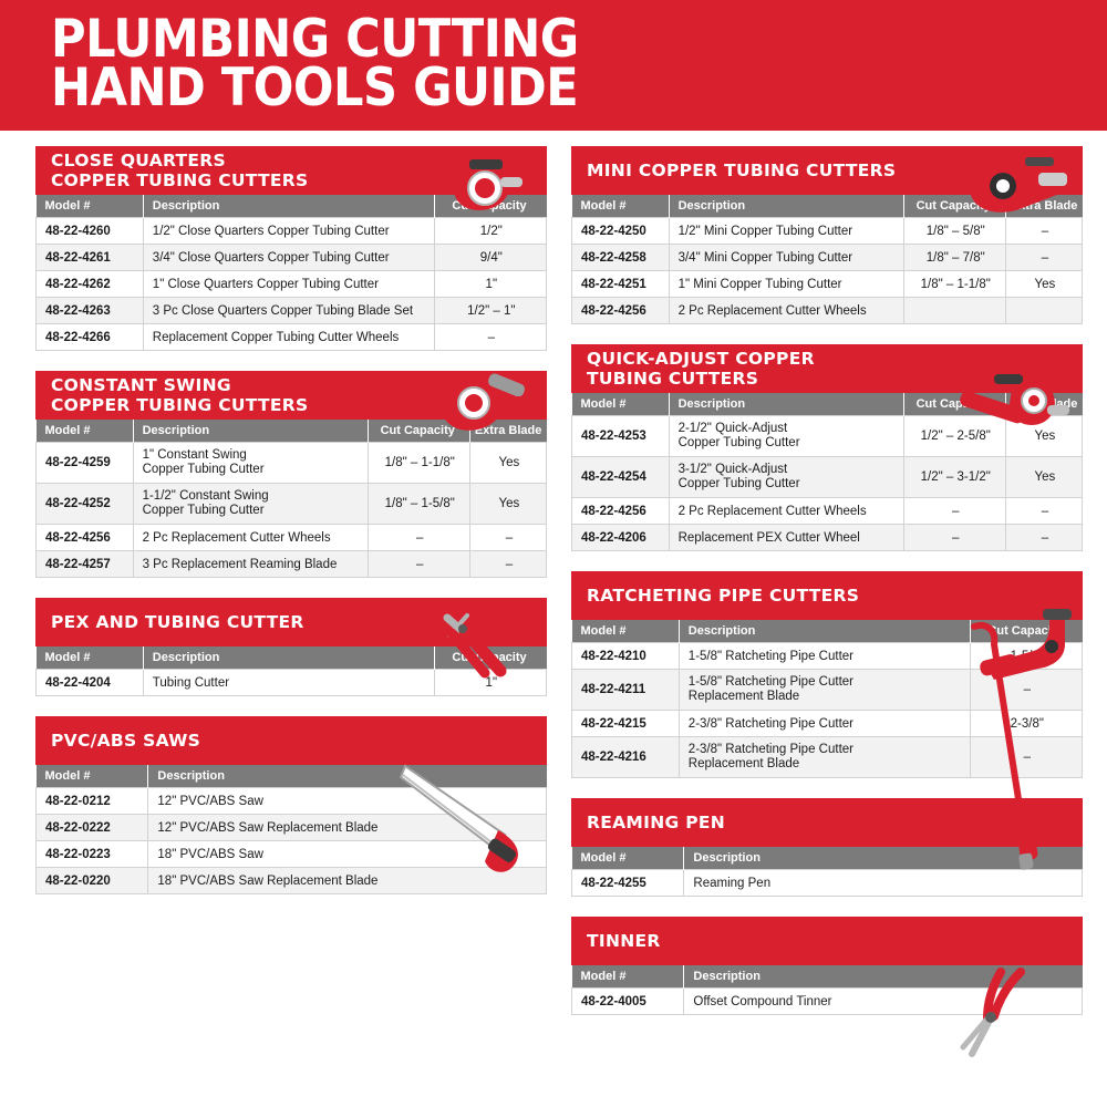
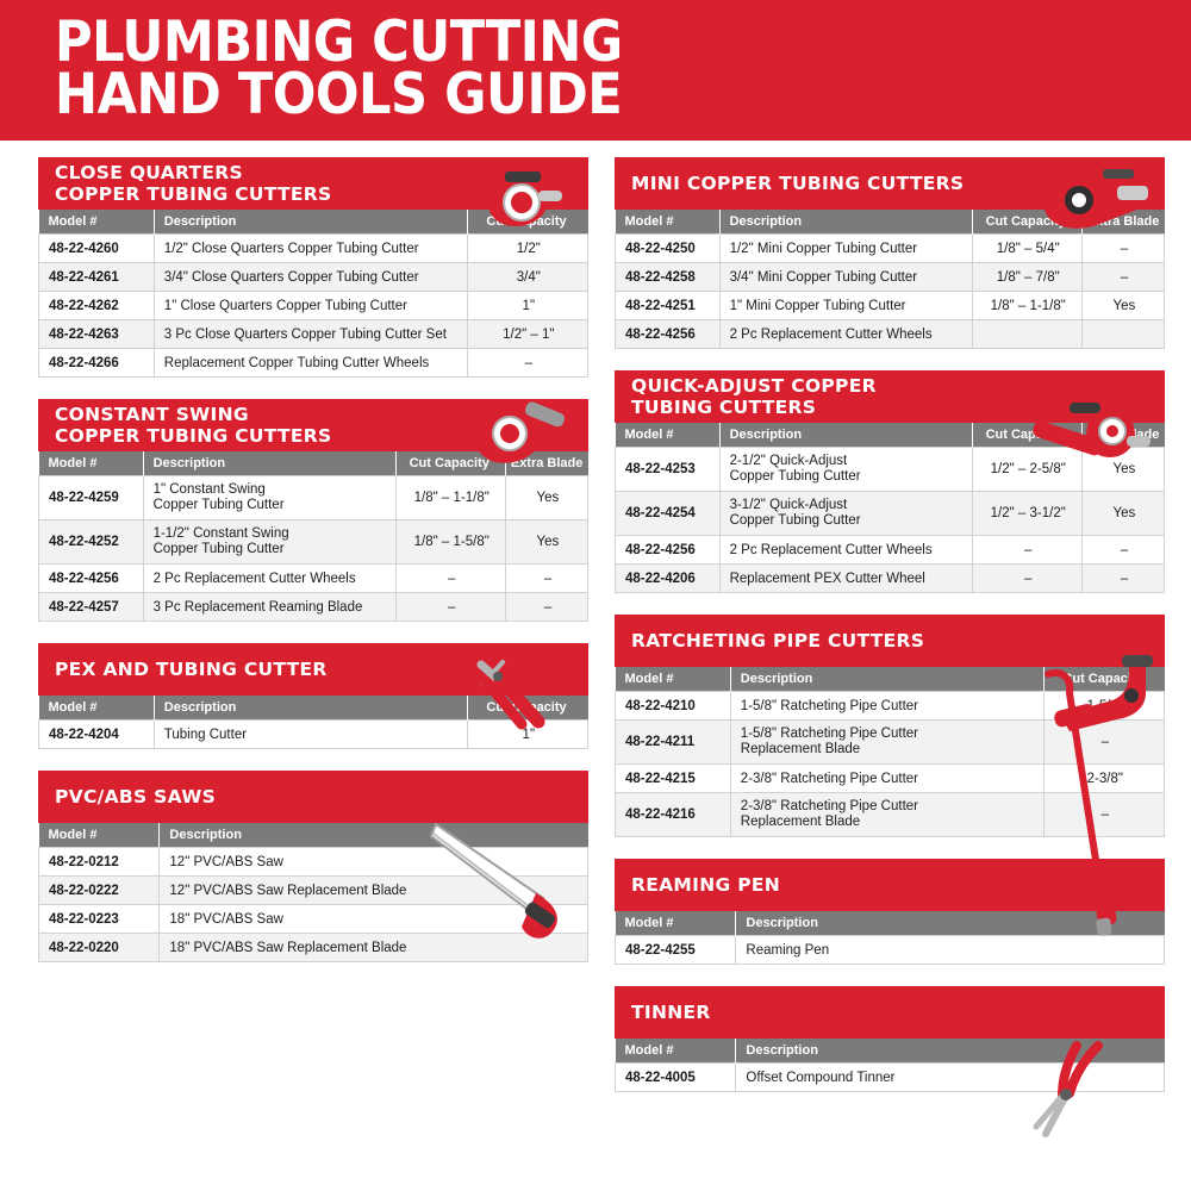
  PLUMBING CUTTING
  HAND TOOLS GUIDE
  CLOSE QUARTERS
  COPPER TUBING CUTTERS
  Model #	Description	Cacity
  48-22-4260	1/2" Close Quarters Copper Tubing Cutter	1/2"
- 48-22-4261	3/4" Close Quarters Copper Tubing Cutter	9/4"
+ 48-22-4261	3/4" Close Quarters Copper Tubing Cutter	3/4"
  48-22-4262	1" Close Quarters Copper Tubing Cutter	1"
- 48-22-4263	3 Pc Close Quarters Copper Tubing Blade Set	1/2" – 1"
+ 48-22-4263	3 Pc Close Quarters Copper Tubing Cutter Set	1/2" – 1"
  48-22-4266	Replacement Copper Tubing Cutter Wheels	–
  CONSTANT SWING
  COPPER TUBING CUTTERS
  Model #	Description	Cut Capacity	Extra Blade
  48-22-4259	1" Constant SwingCopper Tubing Cutter	1/8" – 1-1/8"	Yes
  48-22-4252	1-1/2" Constant SwingCopper Tubing Cutter	1/8" – 1-5/8"	Yes
  48-22-4256	2 Pc Replacement Cutter Wheels	–	–
  48-22-4257	3 Pc Replacement Reaming Blade	–	–
  PEX AND TUBING CUTTER
  Model #	Description	Cu Cacity
  48-22-4204	Tubing Cutter	1"
  PVC/ABS SAWS
  Model #	Description
  48-22-0212	12" PVC/ABS Saw
  48-22-0222	12" PVC/ABS Saw Replacement Blade
  48-22-0223	18" PVC/ABS Saw
  48-22-0220	18" PVC/ABS Saw Replacement Blade
  MINI COPPER TUBING CUTTERS
  Model #	Description	Cut Capaci	ra Blade
- 48-22-4250	1/2" Mini Copper Tubing Cutter	1/8" – 5/8"	–
+ 48-22-4250	1/2" Mini Copper Tubing Cutter	1/8" – 5/4"	–
  48-22-4258	3/4" Mini Copper Tubing Cutter	1/8" – 7/8"	–
  48-22-4251	1" Mini Copper Tubing Cutter	1/8" – 1-1/8"	Yes
  48-22-4256	2 Pc Replacement Cutter Wheels
  QUICK-ADJUST COPPER
  TUBING CUTTERS
  Model #	Description	Cut Cap	lade
  48-22-4253	2-1/2" Quick-AdjustCopper Tubing Cutter	1/2" – 2-5/8"	Yes
  48-22-4254	3-1/2" Quick-AdjustCopper Tubing Cutter	1/2" – 3-1/2"	Yes
  48-22-4256	2 Pc Replacement Cutter Wheels	–	–
  48-22-4206	Replacement PEX Cutter Wheel	–	–
  RATCHETING PIPE CUTTERS
  Model #	Description	ut Capac
  48-22-4210	1-5/8" Ratcheting Pipe Cutter
  48-22-4211	1-5/8" Ratcheting Pipe CutterReplacement Blade	–
  48-22-4215	2-3/8" Ratcheting Pipe Cutter	2-3/8"
  48-22-4216	2-3/8" Ratcheting Pipe CutterReplacement Blade	–
  REAMING PEN
  Model #	Description
  48-22-4255	Reaming Pen
  TINNER
  Model #	Description
  48-22-4005	Offset Compound Tinner
